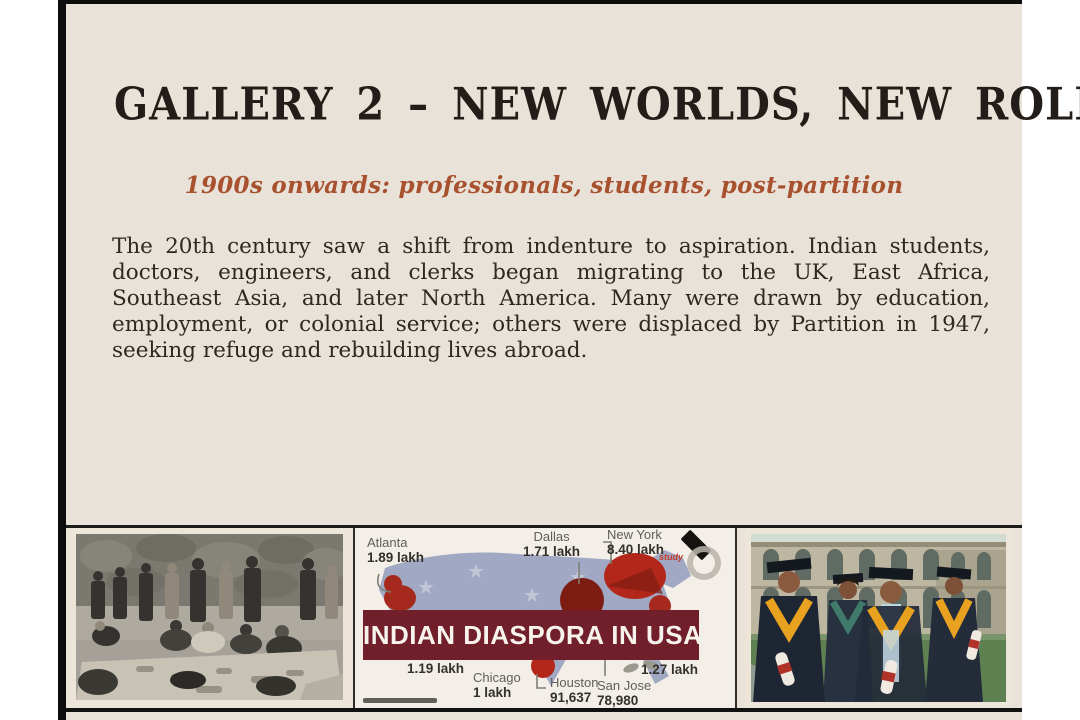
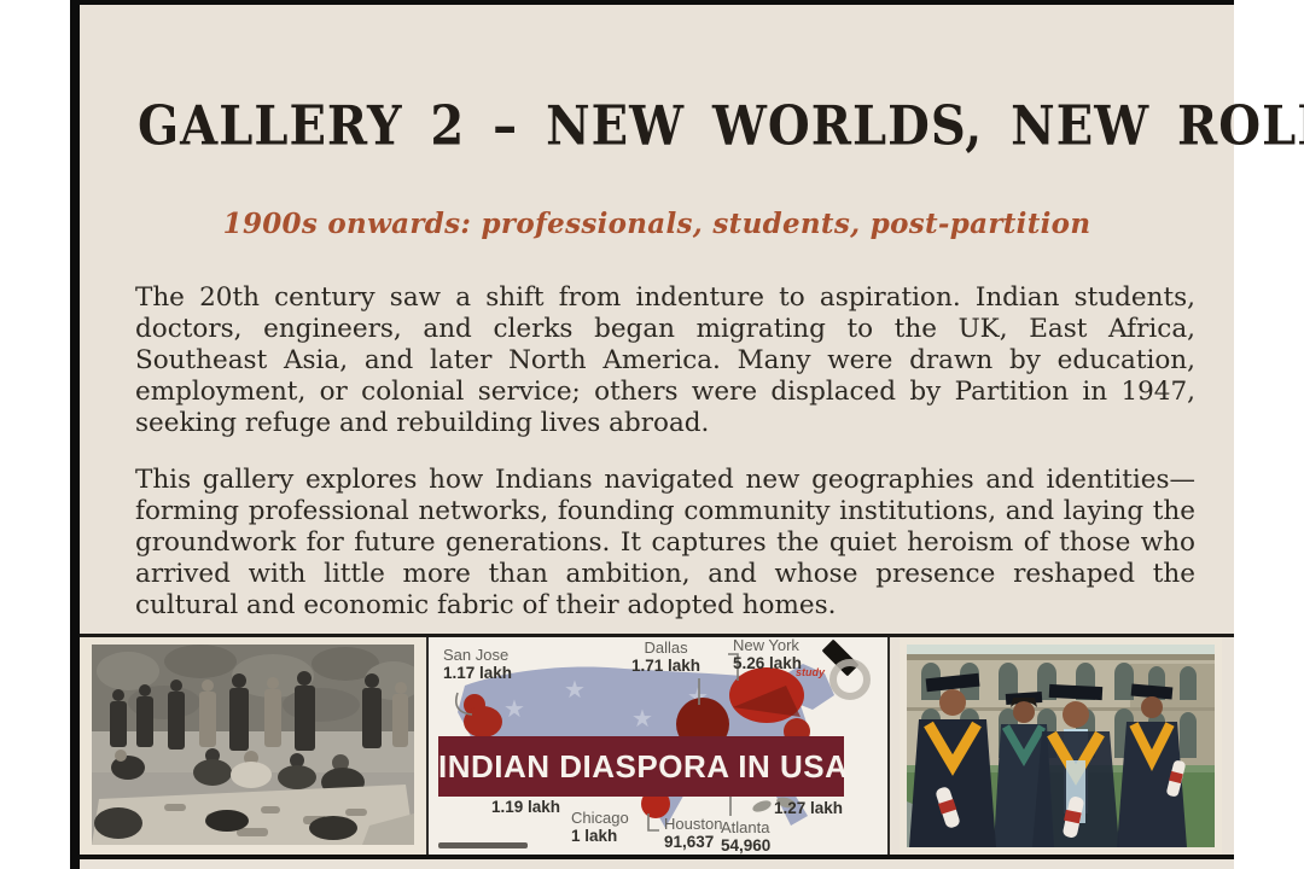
  GALLERY 2 – NEW WORLDS, NEW ROL
  1900s onwards: professionals, students, post-partition
  The 20th century saw a shift from indenture to aspiration. Indian students, doctors, engineers, and clerks began migrating to the UK, East Africa, Southeast Asia, and later North America. Many were drawn by education, employment, or colonial service; others were displaced by Partition in 1947, seeking refuge and rebuilding lives abroad.
+ This gallery explores how Indians navigated new geographies and identities—forming professional networks, founding community institutions, and laying the groundwork for future generations. It captures the quiet heroism of those who arrived with little more than ambition, and whose presence reshaped the cultural and economic fabric of their adopted homes.
  ★
  ★
  ★
  ★
  INDIAN DIASPORA IN USA
- Atlanta
+ San Jose
- 1.89 lakh
+ 1.17 lakh
  Dallas
  1.71 lakh
  New York
- 8.40 lakh
+ 5.26 lakh
  1.19 lakh
  Chicago
  1 lakh
  Houston
  91,637
- San Jose
+ Atlanta
- 78,980
+ 54,960
  1.27 lakh
  study
